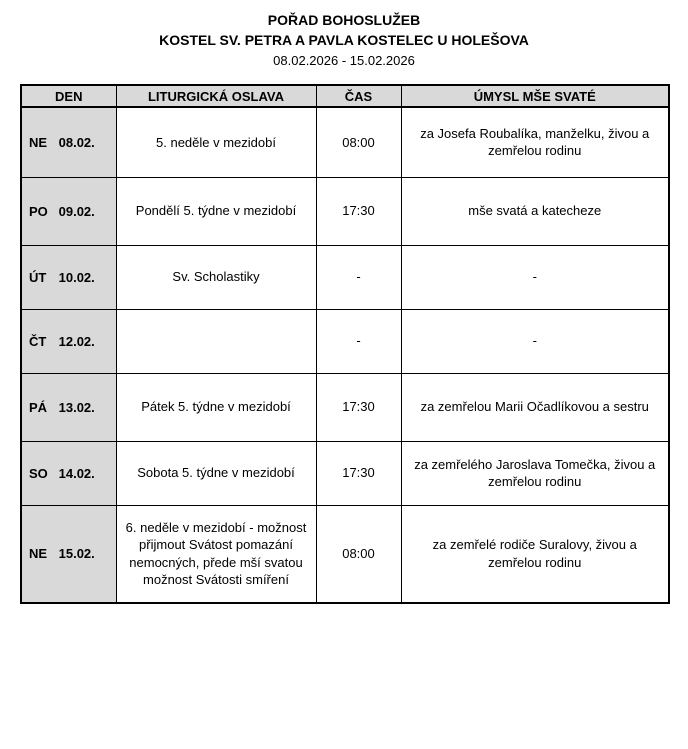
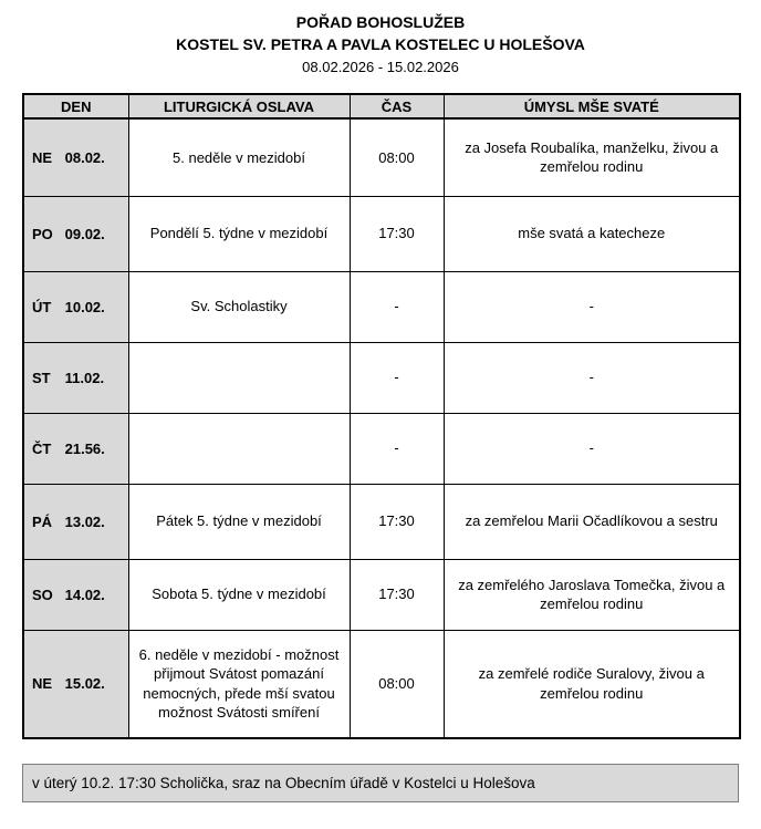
  POŘAD BOHOSLUŽEB
  KOSTEL SV. PETRA A PAVLA KOSTELEC U HOLEŠOVA
  08.02.2026 - 15.02.2026
  DEN	LITURGICKÁ OSLAVA	ČAS	ÚMYSL MŠE SVATÉ
  NE 08.02.	5. neděle v mezidobí	08:00	za Josefa Roubalíka, manželku, živou a zemřelou rodinu
  PO 09.02.	Pondělí 5. týdne v mezidobí	17:30	mše svatá a katecheze
  ÚT 10.02.	Sv. Scholastiky	-	-
+ ST 11.02.		-	-
- ČT 12.02.		-	-
+ ČT 21.56.		-	-
  PÁ 13.02.	Pátek 5. týdne v mezidobí	17:30	za zemřelou Marii Očadlíkovou a sestru
  SO 14.02.	Sobota 5. týdne v mezidobí	17:30	za zemřelého Jaroslava Tomečka, živou a zemřelou rodinu
  NE 15.02.	6. neděle v mezidobí - možnost přijmout Svátost pomazání nemocných, přede mší svatou možnost Svátosti smíření	08:00	za zemřelé rodiče Suralovy, živou a zemřelou rodinu
+ v úterý 10.2. 17:30 Scholička, sraz na Obecním úřadě v Kostelci u Holešova
